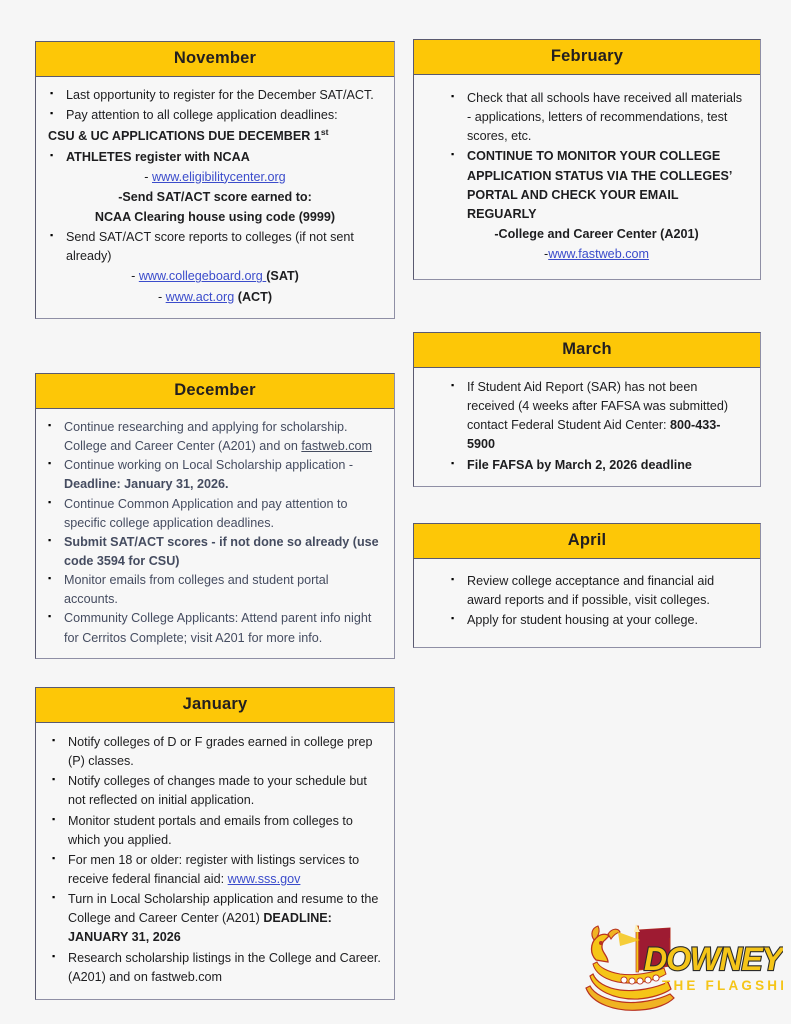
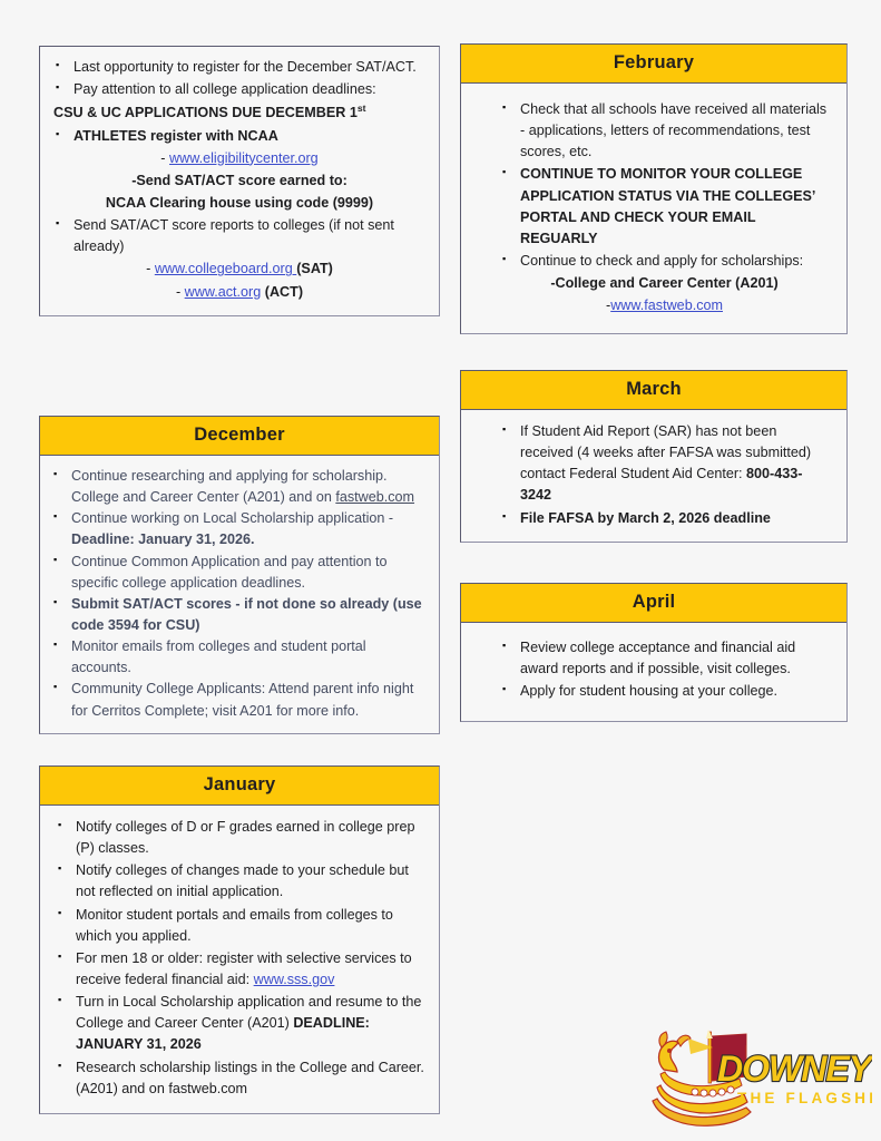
- November
  Last opportunity to register for the December SAT/ACT.
  Pay attention to all college application deadlines:
  CSU & UC APPLICATIONS DUE DECEMBER 1st
  ATHLETES register with NCAA
  - www.eligibilitycenter.org
  -Send SAT/ACT score earned to:
  NCAA Clearing house using code (9999)
  Send SAT/ACT score reports to colleges (if not sent already)
  - www.collegeboard.org (SAT)
  - www.act.org (ACT)
  December
  Continue researching and applying for scholarship. College and Career Center (A201) and on fastweb.com
  Continue working on Local Scholarship application - Deadline: January 31, 2026.
  Continue Common Application and pay attention to specific college application deadlines.
  Submit SAT/ACT scores - if not done so already (use code 3594 for CSU)
  Monitor emails from colleges and student portal accounts.
  Community College Applicants: Attend parent info night for Cerritos Complete; visit A201 for more info.
  January
  Notify colleges of D or F grades earned in college prep (P) classes.
  Notify colleges of changes made to your schedule but not reflected on initial application.
  Monitor student portals and emails from colleges to which you applied.
- For men 18 or older: register with listings services to receive federal financial aid: www.sss.gov
+ For men 18 or older: register with selective services to receive federal financial aid: www.sss.gov
  Turn in Local Scholarship application and resume to the College and Career Center (A201) DEADLINE: JANUARY 31, 2026
  Research scholarship listings in the College and Career. (A201) and on fastweb.com
  February
  Check that all schools have received all materials - applications, letters of recommendations, test scores, etc.
  CONTINUE TO MONITOR YOUR COLLEGE APPLICATION STATUS VIA THE COLLEGES’ PORTAL AND CHECK YOUR EMAIL REGUARLY
+ Continue to check and apply for scholarships:
  -College and Career Center (A201)
  -www.fastweb.com
  March
- If Student Aid Report (SAR) has not been received (4 weeks after FAFSA was submitted) contact Federal Student Aid Center: 800-433-5900
+ If Student Aid Report (SAR) has not been received (4 weeks after FAFSA was submitted) contact Federal Student Aid Center: 800-433-3242
  File FAFSA by March 2, 2026 deadline
  April
  Review college acceptance and financial aid award reports and if possible, visit colleges.
  Apply for student housing at your college.
  DOWNEY
  THE FLAGSH
